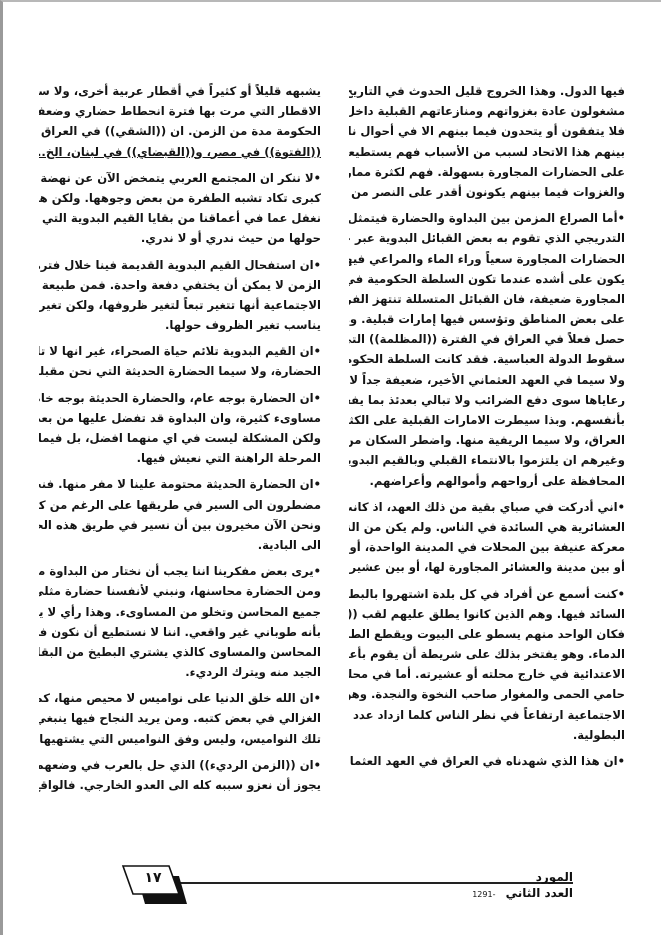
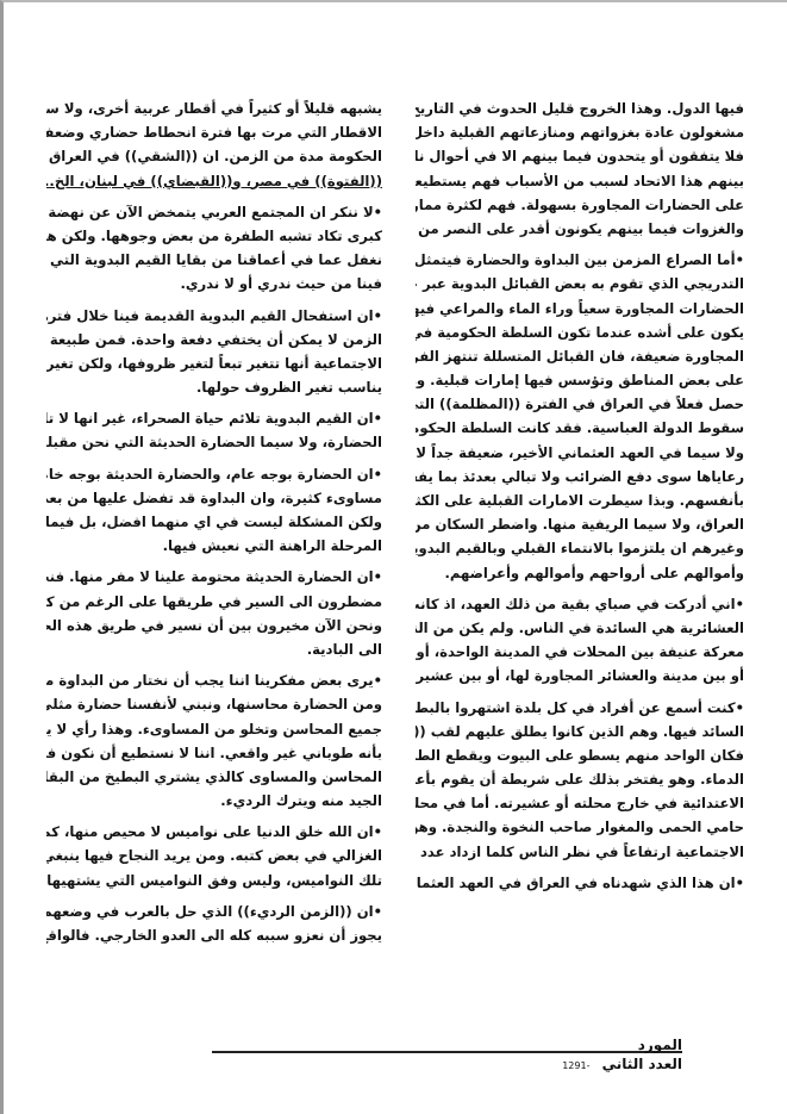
  فيها الدول. وهذا الخروج قليل الحدوث في التاريخ
  مشغولون عادة بغزواتهم ومنازعاتهم القبلية داخل
  فلا يتفقون أو يتحدون فيما بينهم الا في أحوال نا
  بينهم هذا الاتحاد لسبب من الأسباب فهم يستطيع
  على الحضارات المجاورة بسهولة. فهم لكثرة ممار
  والغزوات فيما بينهم يكونون أقدر على النصر من
  •أما الصراع المزمن بين البداوة والحضارة فيتمثل
  التدريجي الذي تقوم به بعض القبائل البدوية عبر
  الحضارات المجاورة سعياً وراء الماء والمراعي فيه
  يكون على أشده عندما تكون السلطة الحكومية في
  المجاورة ضعيفة، فان القبائل المتسللة تنتهز الفر
  على بعض المناطق وتؤسس فيها إمارات قبلية. و
  حصل فعلاً في العراق في الفترة ((المظلمة)) الت
  سقوط الدولة العباسية. فقد كانت السلطة الحكوم
  ولا سيما في العهد العثماني الأخير، ضعيفة جداً لا
  رعاياها سوى دفع الضرائب ولا تبالي بعدئذ بما يف
  بأنفسهم. وبذا سيطرت الامارات القبلية على الكث
  العراق، ولا سيما الريفية منها. واضطر السكان من
  وغيرهم ان يلتزموا بالانتماء القبلي وبالقيم البدوي
- المحافظة على أرواحهم وأموالهم وأعراضهم.
+ وأموالهم على أرواحهم وأموالهم وأعراضهم.
  •اني أدركت في صباي بقية من ذلك العهد، اذ كان
  العشائرية هي السائدة في الناس. ولم يكن من الن
  معركة عنيفة بين المحلات في المدينة الواحدة، أو
  أو بين مدينة والعشائر المجاورة لها، أو بين عشير
  •كنت أسمع عن أفراد في كل بلدة اشتهروا بالبط
  السائد فيها. وهم الذين كانوا يطلق عليهم لقب ((
  فكان الواحد منهم يسطو على البيوت ويقطع الط
  الدماء. وهو يفتخر بذلك على شريطة أن يقوم بأع
  الاعتدائية في خارج محلته أو عشيرته. أما في محل
  حامي الحمى والمغوار صاحب النخوة والنجدة. وهو
  الاجتماعية ارتفاعاً في نظر الناس كلما ازداد عدد
- البطولية.
  •ان هذا الذي شهدناه في العراق في العهد العثما
  يشبهه قليلاً أو كثيراً في أقطار عربية أخرى، ولا س
  الاقطار التي مرت بها فترة انحطاط حضاري وضعف
  الحكومة مدة من الزمن. ان ((الشقي)) في العراق
  ((الفتوة)) في مصر، و((القبضاي)) في لبنان، الخ..
  •لا ننكر ان المجتمع العربي يتمخض الآن عن نهضة
  كبرى تكاد تشبه الطفرة من بعض وجوهها. ولكن ه
  نغفل عما في أعماقنا من بقايا القيم البدوية التي
- حولها من حيث ندري أو لا ندري.
+ فينا من حيث ندري أو لا ندري.
  •ان استفحال القيم البدوية القديمة فينا خلال فتر
  الزمن لا يمكن أن يختفي دفعة واحدة. فمن طبيعة
  الاجتماعية أنها تتغير تبعاً لتغير ظروفها، ولكن تغير
  يناسب تغير الظروف حولها.
  •ان القيم البدوية تلائم حياة الصحراء، غير انها لا تل
  الحضارة، ولا سيما الحضارة الحديثة التي نحن مقبل
  •ان الحضارة بوجه عام، والحضارة الحديثة بوجه خا
  مساوىء كثيرة، وان البداوة قد تفضل عليها من بع
  ولكن المشكلة ليست في اي منهما افضل، بل فيما
  المرحلة الراهنة التي نعيش فيها.
  •ان الحضارة الحديثة محتومة علينا لا مفر منها. فن
  مضطرون الى السير في طريقها على الرغم من ك
  ونحن الآن مخيرون بين أن نسير في طريق هذه الح
  الى البادية.
  •يرى بعض مفكرينا اننا يجب أن نختار من البداوة م
  ومن الحضارة محاسنها، ونبني لأنفسنا حضارة مثلى
  جميع المحاسن وتخلو من المساوىء. وهذا رأي لا ي
  بأنه طوباني غير واقعي. اننا لا نستطيع أن نكون ف
  المحاسن والمساوى كالذي يشتري البطيخ من البقا
  الجيد منه ويترك الرديء.
  •ان الله خلق الدنيا على نواميس لا محيص منها، كم
  الغزالي في بعض كتبه. ومن يريد النجاح فيها ينبغي
  تلك النواميس، وليس وفق النواميس التي يشتهيها
  •ان ((الزمن الرديء)) الذي حل بالعرب في وضعهم
  يجوز أن نعزو سببه كله الى العدو الخارجي. فالواق
- ١٧
  المورد
  العدد الثاني -1291
